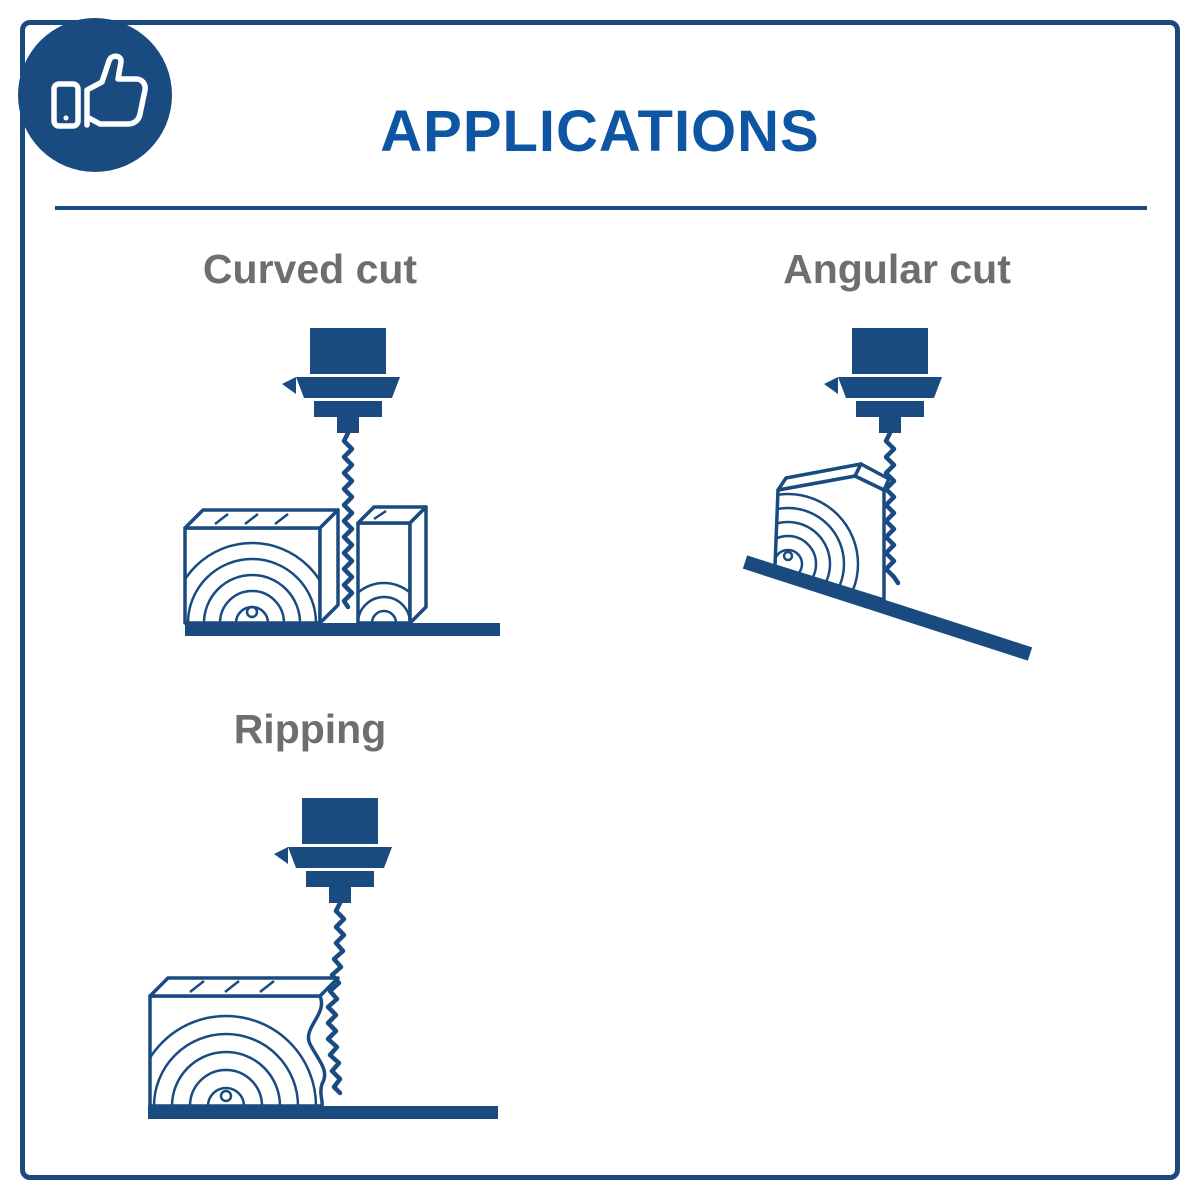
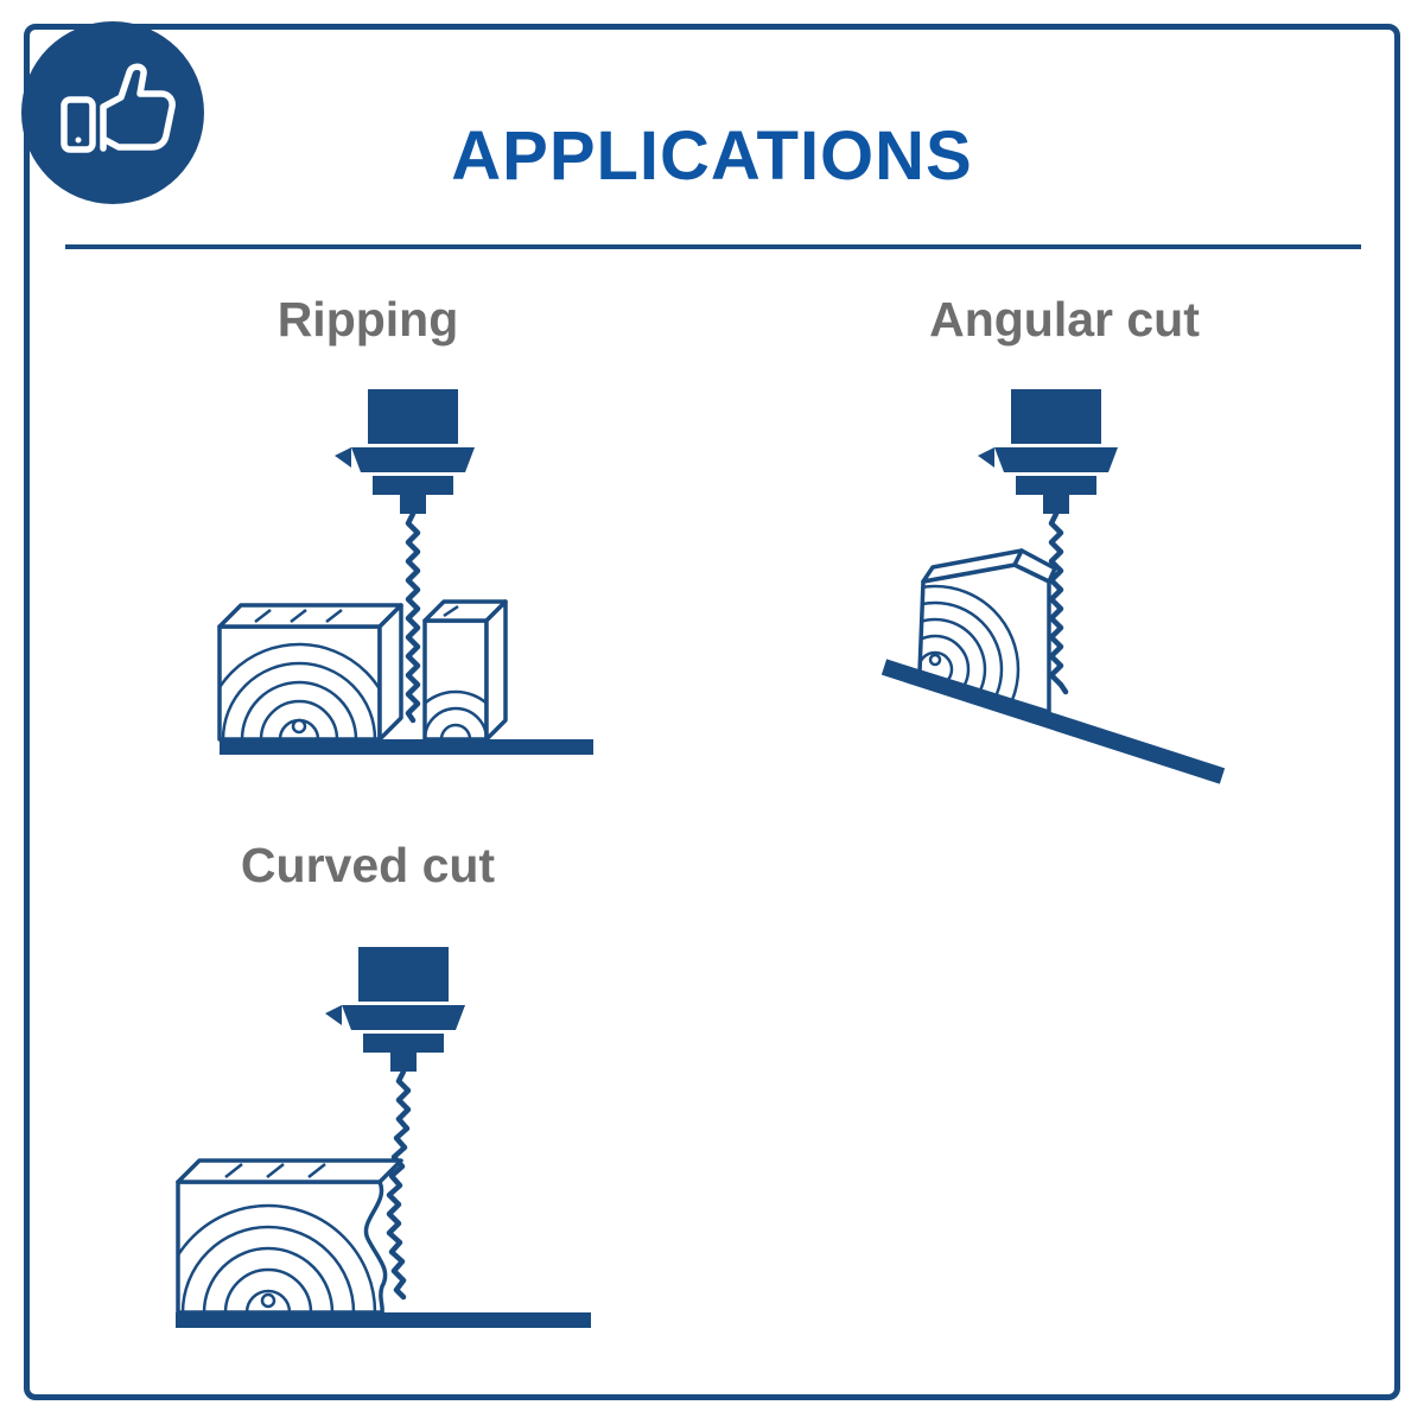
  APPLICATIONS
- Curved cut
+ Ripping
  Angular cut
- Ripping
+ Curved cut
